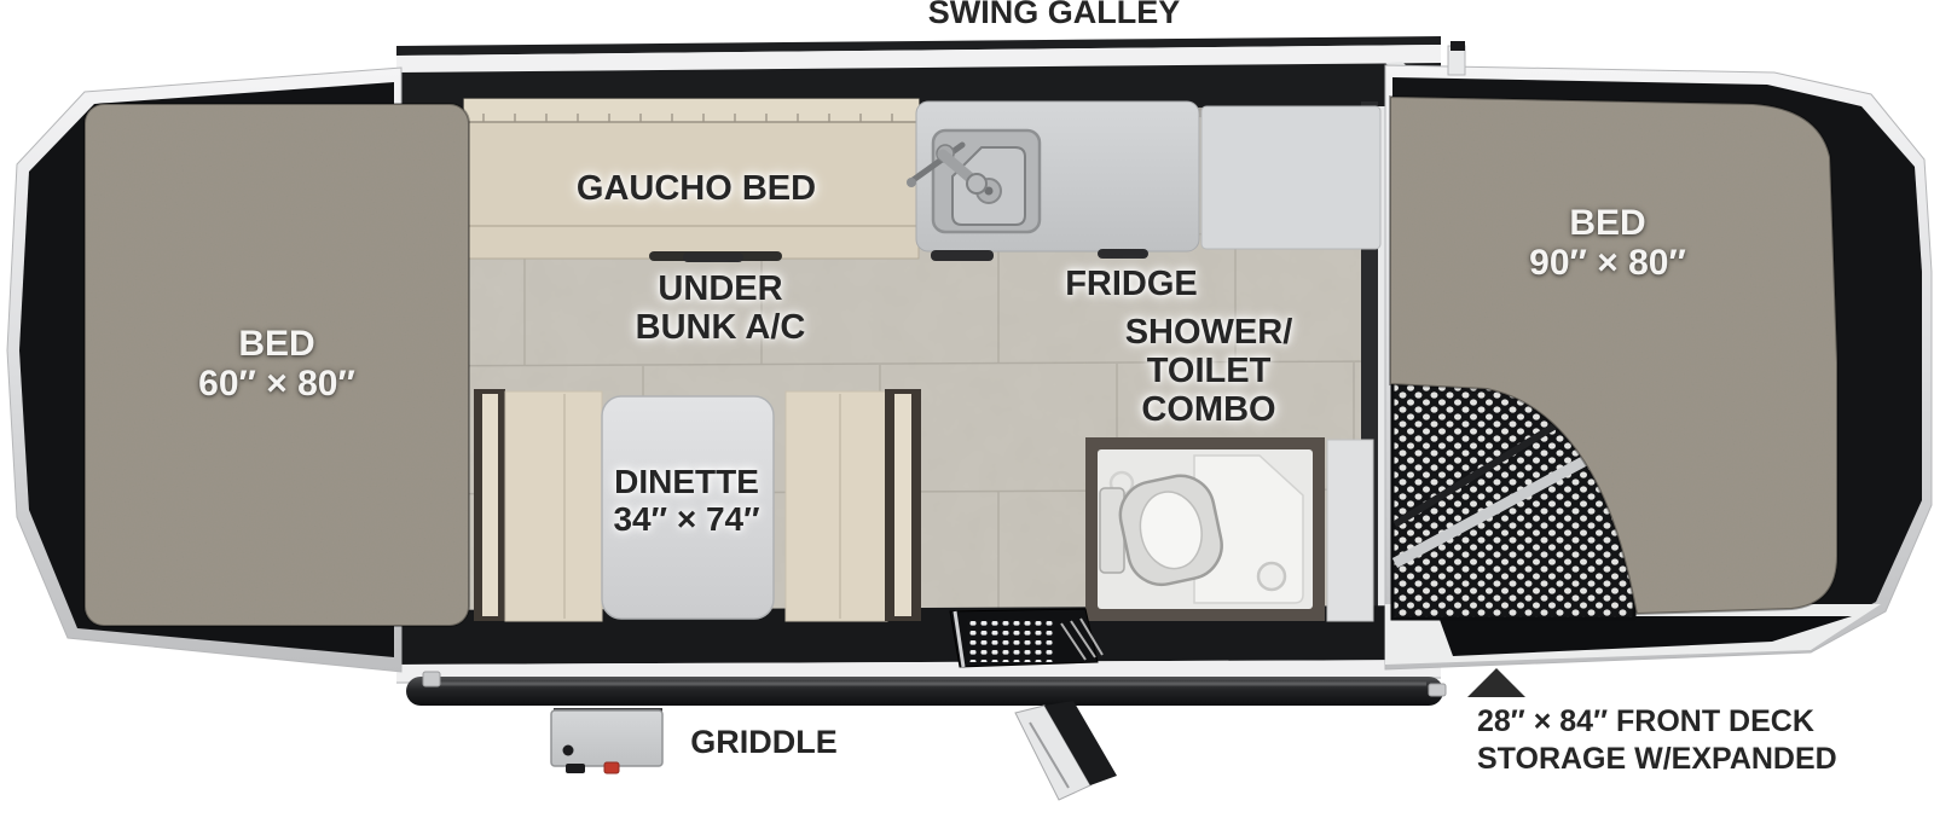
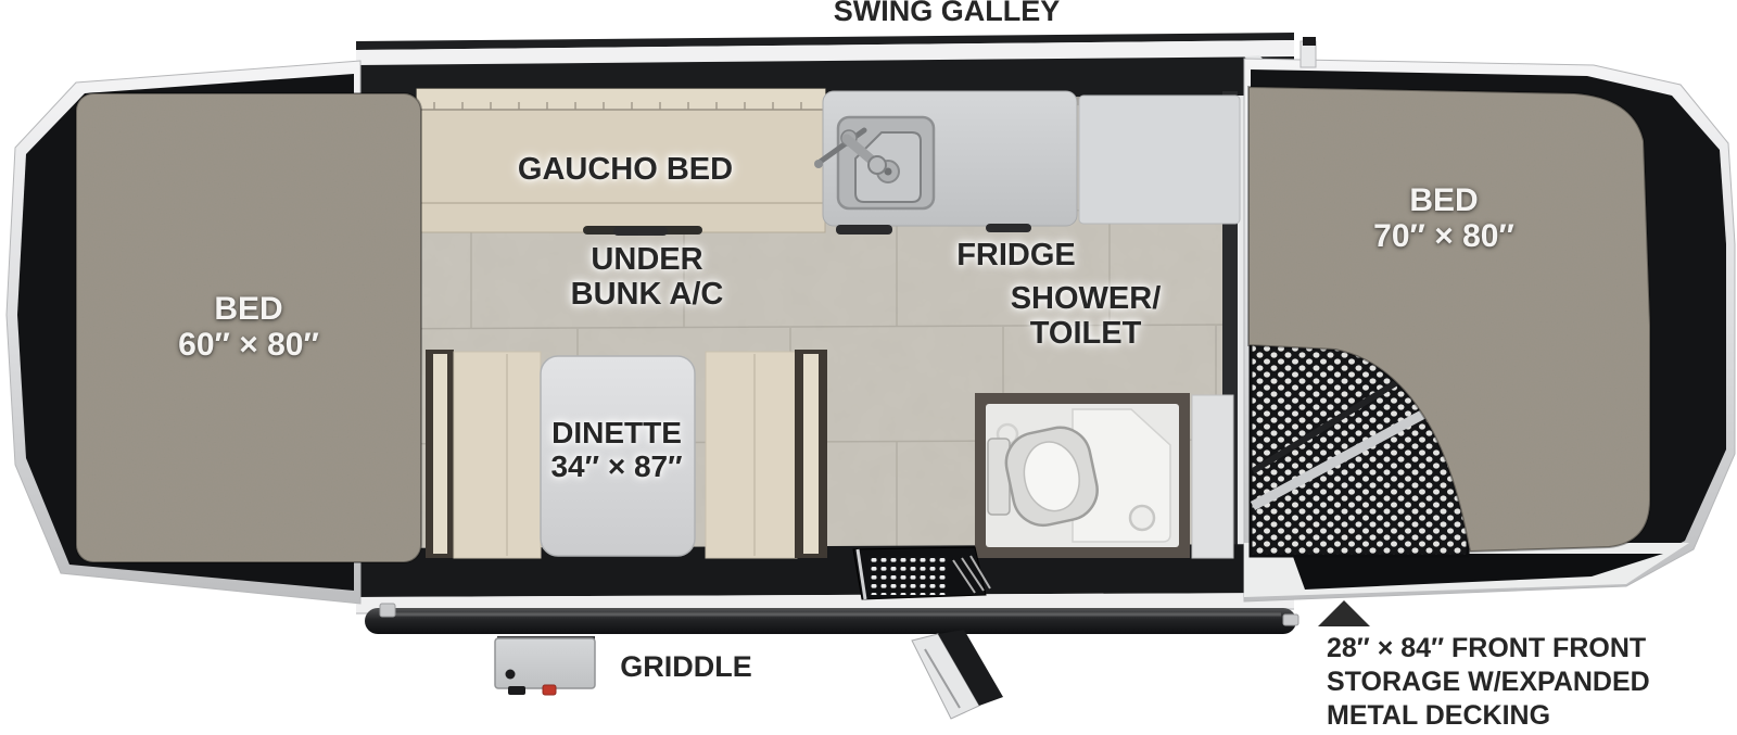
  SWING GALLEY
  BED
  60″ × 80″
  BED
- 90″ × 80″
+ 70″ × 80″
  GAUCHO BED
  UNDER
  BUNK A/C
  FRIDGE
  SHOWER/
  TOILET
- COMBO
  DINETTE
- 34″ × 74″
+ 34″ × 87″
  GRIDDLE
- 28″ × 84″ FRONT DECK
+ 28″ × 84″ FRONT FRONT
  STORAGE W/EXPANDED
+ METAL DECKING
